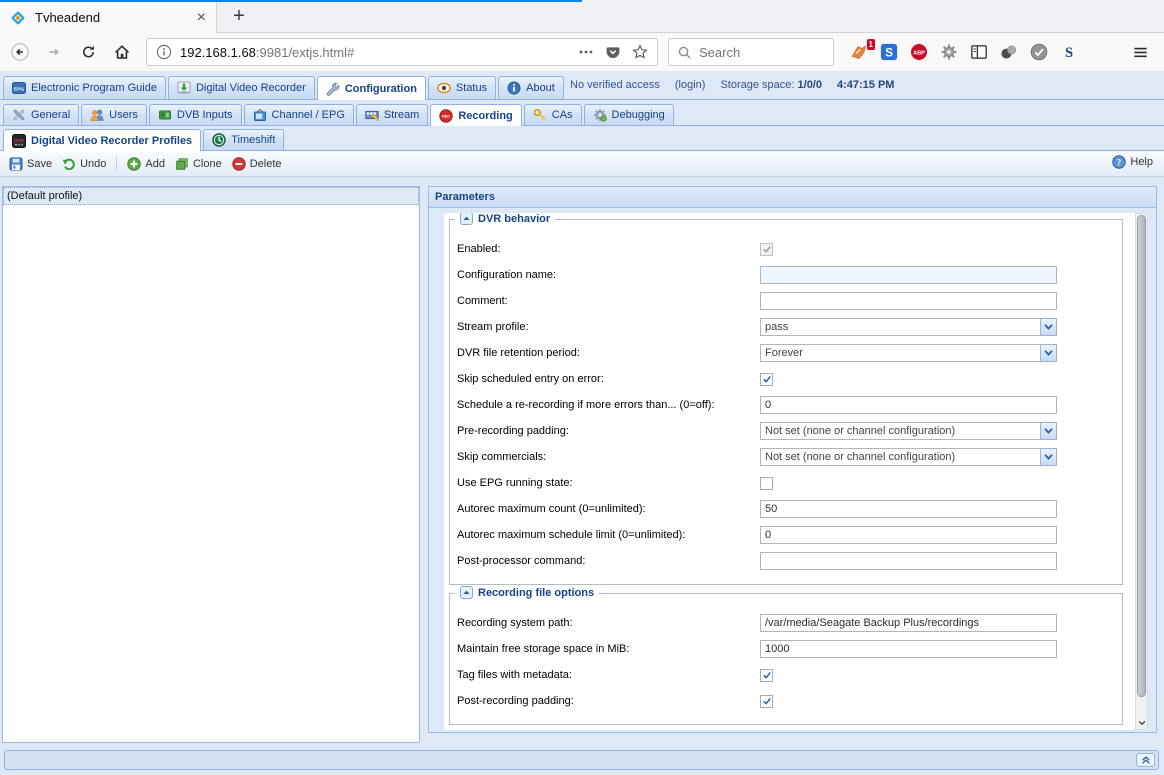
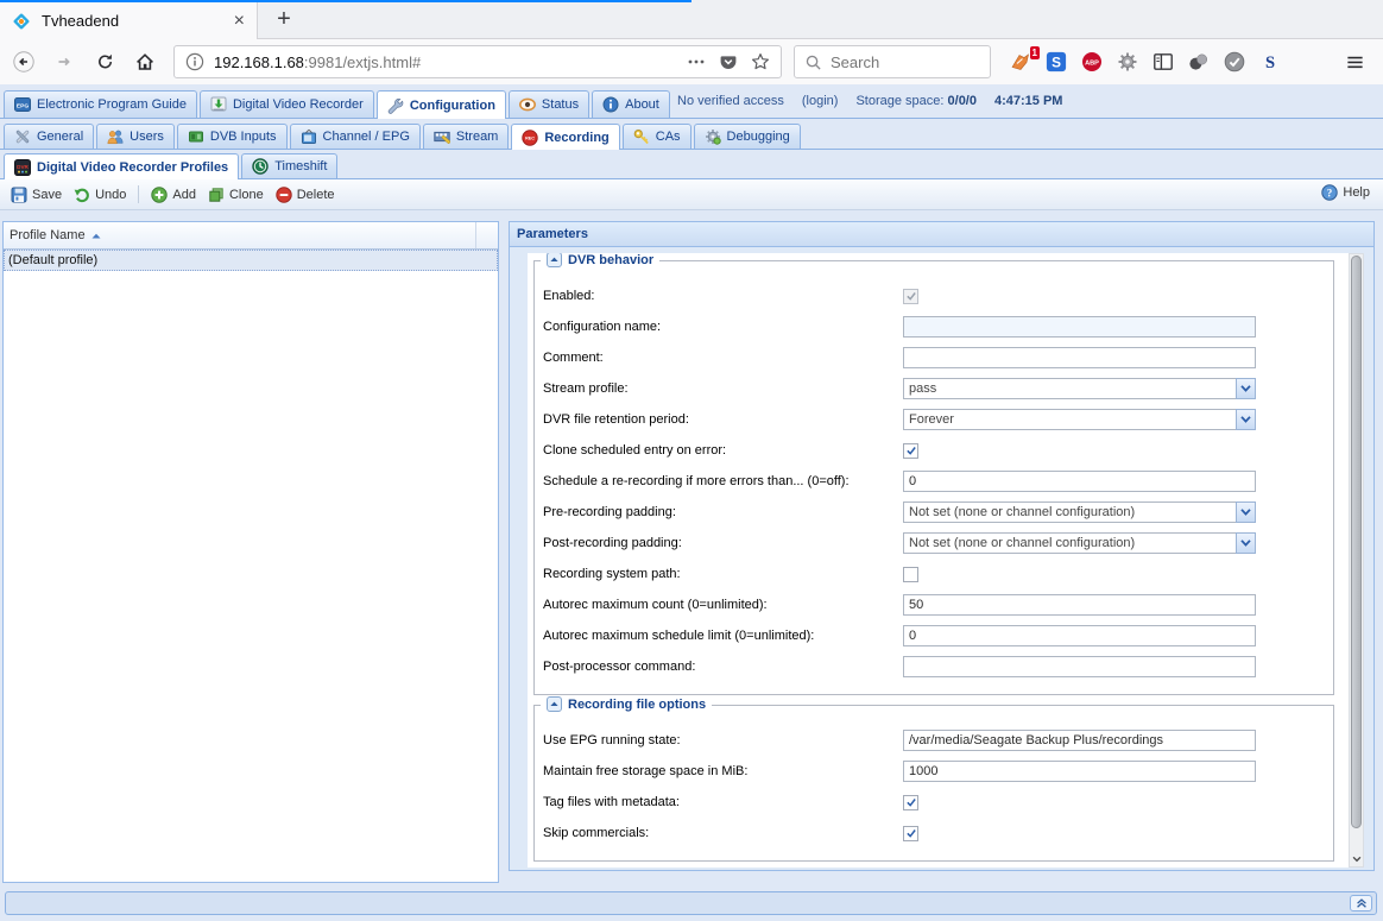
  Tvheadend
  ×
  +
  192.168.1.68:9981/extjs.html#
  Search
  1
  S
  S
  Electronic Program Guide
  Digital Video Recorder
  Configuration
  Status
  About
  No verified access
  (login)
- Storage space: 1/0/0
+ Storage space: 0/0/0
  4:47:15 PM
  General
  Users
  DVB Inputs
  Channel / EPG
  Stream
  Recording
  CAs
  Debugging
  Digital Video Recorder Profiles
  Timeshift
  Save
  Undo
  Add
  Clone
  Delete
  ?
  Help
+ Profile Name
  (Default profile)
  Parameters
  DVR behavior
  Enabled:
  Configuration name:
  Comment:
  Stream profile:
  pass
  DVR file retention period:
  Forever
- Skip scheduled entry on error:
+ Clone scheduled entry on error:
  Schedule a re-recording if more errors than... (0=off):
  0
  Pre-recording padding:
  Not set (none or channel configuration)
- Skip commercials:
+ Post-recording padding:
  Not set (none or channel configuration)
- Use EPG running state:
+ Recording system path:
  Autorec maximum count (0=unlimited):
  50
  Autorec maximum schedule limit (0=unlimited):
  0
  Post-processor command:
  Recording file options
- Recording system path:
+ Use EPG running state:
  /var/media/Seagate Backup Plus/recordings
  Maintain free storage space in MiB:
  1000
  Tag files with metadata:
- Post-recording padding:
+ Skip commercials:
